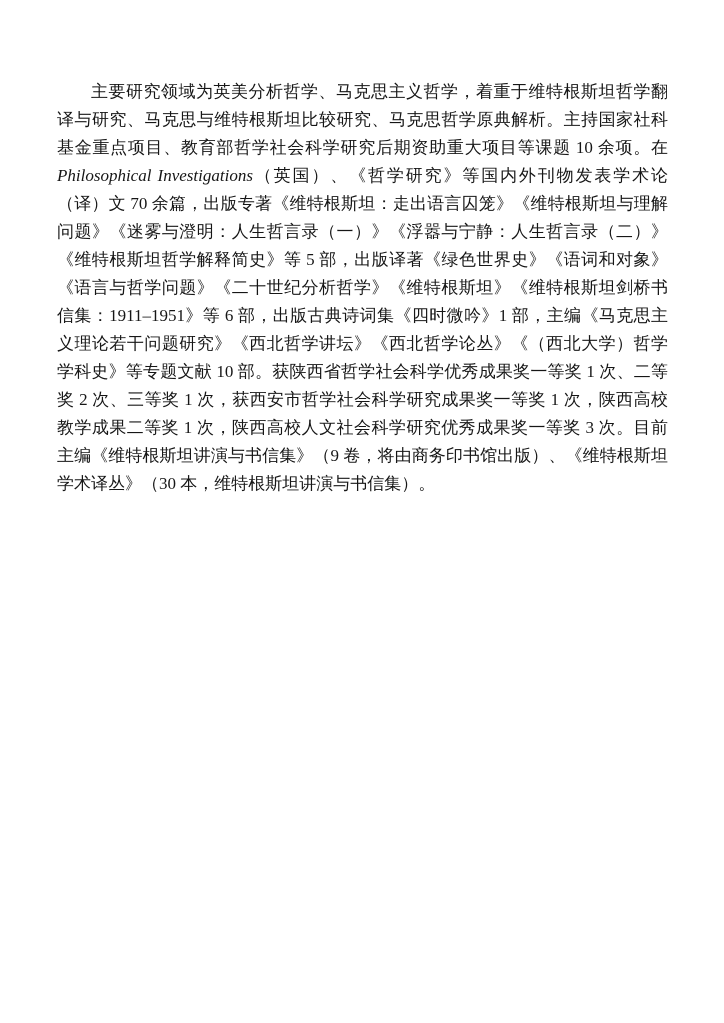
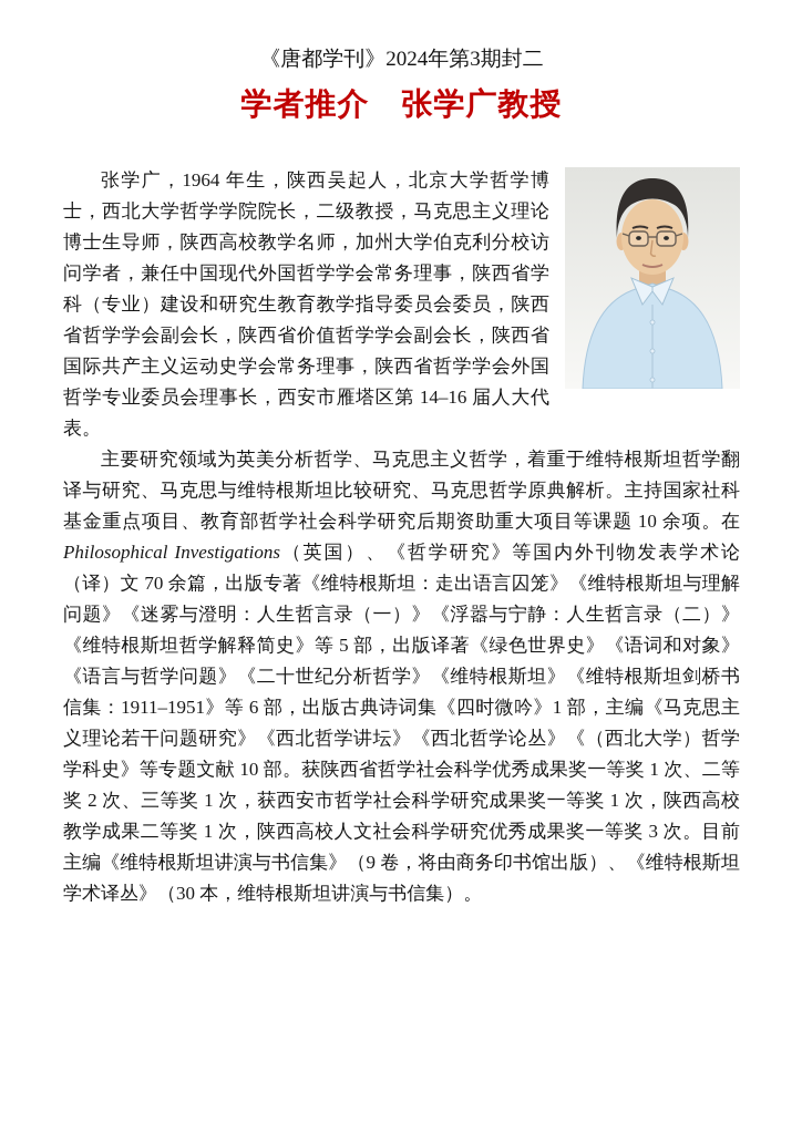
+ 《唐都学刊》2024年第3期封二
+ 学者推介 张学广教授
+ 张学广，1964 年生，陕西吴起人，北京大学哲学博士，西北大学哲学学院院长，二级教授，马克思主义理论博士生导师，陕西高校教学名师，加州大学伯克利分校访问学者，兼任中国现代外国哲学学会常务理事，陕西省学科（专业）建设和研究生教育教学指导委员会委员，陕西省哲学学会副会长，陕西省价值哲学学会副会长，陕西省国际共产主义运动史学会常务理事，陕西省哲学学会外国哲学专业委员会理事长，西安市雁塔区第 14–16 届人大代表。
  主要研究领域为英美分析哲学、马克思主义哲学，着重于维特根斯坦哲学翻译与研究、马克思与维特根斯坦比较研究、马克思哲学原典解析。主持国家社科基金重点项目、教育部哲学社会科学研究后期资助重大项目等课题 10 余项。在 Philosophical Investigations（英国）、《哲学研究》等国内外刊物发表学术论（译）文 70 余篇，出版专著《维特根斯坦：走出语言囚笼》《维特根斯坦与理解问题》《迷雾与澄明：人生哲言录（一）》《浮嚣与宁静：人生哲言录（二）》《维特根斯坦哲学解释简史》等 5 部，出版译著《绿色世界史》《语词和对象》《语言与哲学问题》《二十世纪分析哲学》《维特根斯坦》《维特根斯坦剑桥书信集：1911–1951》等 6 部，出版古典诗词集《四时微吟》1 部，主编《马克思主义理论若干问题研究》《西北哲学讲坛》《西北哲学论丛》《（西北大学）哲学学科史》等专题文献 10 部。获陕西省哲学社会科学优秀成果奖一等奖 1 次、二等奖 2 次、三等奖 1 次，获西安市哲学社会科学研究成果奖一等奖 1 次，陕西高校教学成果二等奖 1 次，陕西高校人文社会科学研究优秀成果奖一等奖 3 次。目前主编《维特根斯坦讲演与书信集》（9 卷，将由商务印书馆出版）、《维特根斯坦学术译丛》（30 本，维特根斯坦讲演与书信集）。
